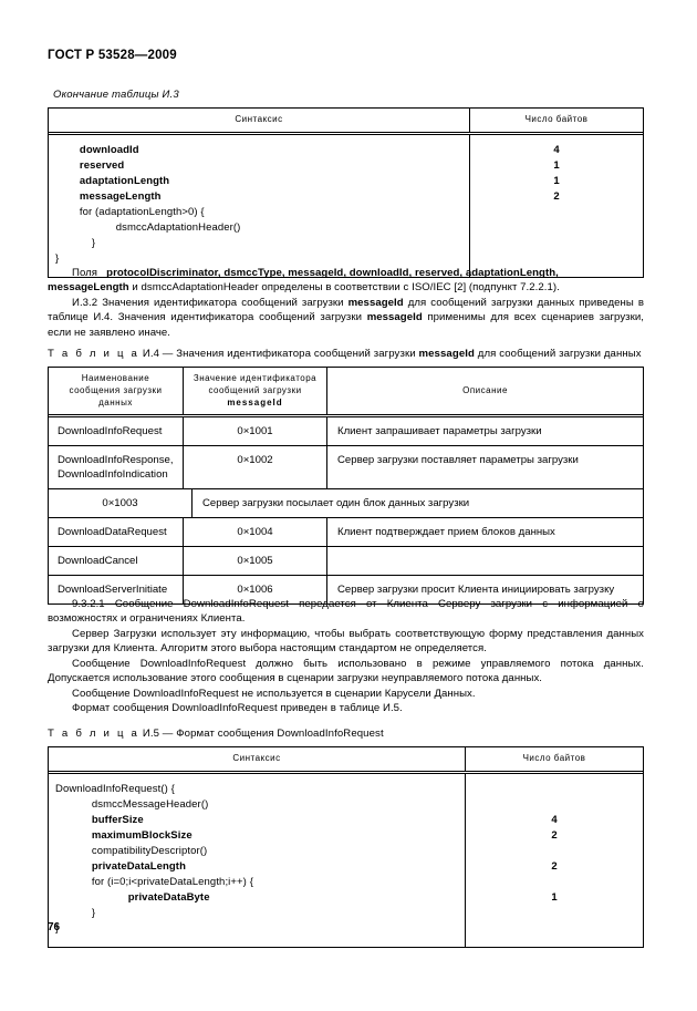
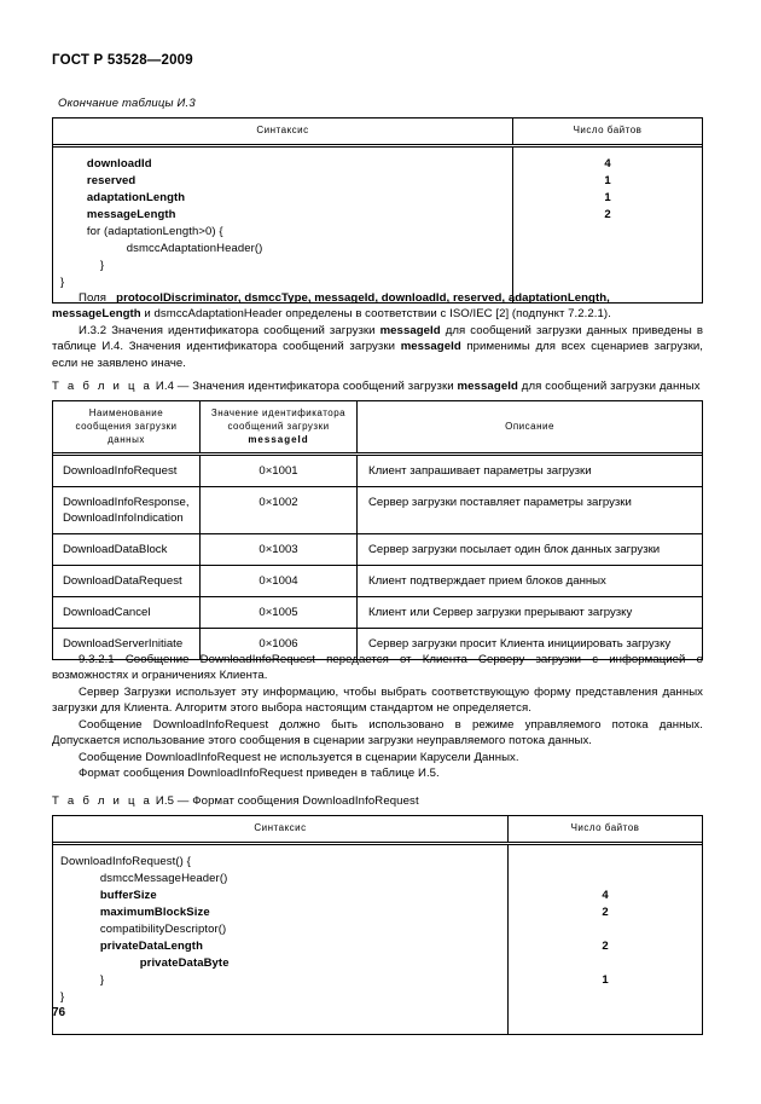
  ГОСТ Р 53528—2009
  Окончание таблицы И.3
  Синтаксис
  Число байтов
  downloadId
  reserved
  adaptationLength
  messageLength
  for (adaptationLength>0) {
  dsmccAdaptationHeader()
  }
  }
  4
  1
  1
  2
  Поля protocolDiscriminator, dsmccType, messageId, downloadId, reserved, adaptationLength,
  messageLength и dsmccAdaptationHeader определены в соответствии с ISO/IEC [2] (подпункт 7.2.2.1).
  И.3.2 Значения идентификатора сообщений загрузки messageId для сообщений загрузки данных приведены в таблице И.4. Значения идентификатора сообщений загрузки messageId применимы для всех сценариев загрузки, если не заявлено иначе.
  Т а б л и ц а И.4 — Значения идентификатора сообщений загрузки messageId для сообщений загрузки данных
  Наименование
  сообщения загрузки
  данных
  Значение идентификатора
  сообщений загрузки
  messageId
  Описание
  DownloadInfoRequest
  0×1001
  Клиент запрашивает параметры загрузки
  DownloadInfoResponse,
  DownloadInfoIndication
  0×1002
  Сервер загрузки поставляет параметры загрузки
+ DownloadDataBlock
  0×1003
  Сервер загрузки посылает один блок данных загрузки
  DownloadDataRequest
  0×1004
  Клиент подтверждает прием блоков данных
  DownloadCancel
  0×1005
+ Клиент или Сервер загрузки прерывают загрузку
  DownloadServerInitiate
  0×1006
  Сервер загрузки просит Клиента инициировать загрузку
  9.3.2.1 Сообщение DownloadInfoRequest передается от Клиента Серверу загрузки с информацией о возможностях и ограничениях Клиента.
  Сервер Загрузки использует эту информацию, чтобы выбрать соответствующую форму представления данных загрузки для Клиента. Алгоритм этого выбора настоящим стандартом не определяется.
  Сообщение DownloadInfoRequest должно быть использовано в режиме управляемого потока данных. Допускается использование этого сообщения в сценарии загрузки неуправляемого потока данных.
  Сообщение DownloadInfoRequest не используется в сценарии Карусели Данных.
  Формат сообщения DownloadInfoRequest приведен в таблице И.5.
  Т а б л и ц а И.5 — Формат сообщения DownloadInfoRequest
  Синтаксис
  Число байтов
  DownloadInfoRequest() {
  dsmccMessageHeader()
  bufferSize
  maximumBlockSize
  compatibilityDescriptor()
  privateDataLength
- for (i=0;i<privateDataLength;i++) {
  privateDataByte
  }
  }
  4
  2
  2
  1
  76
